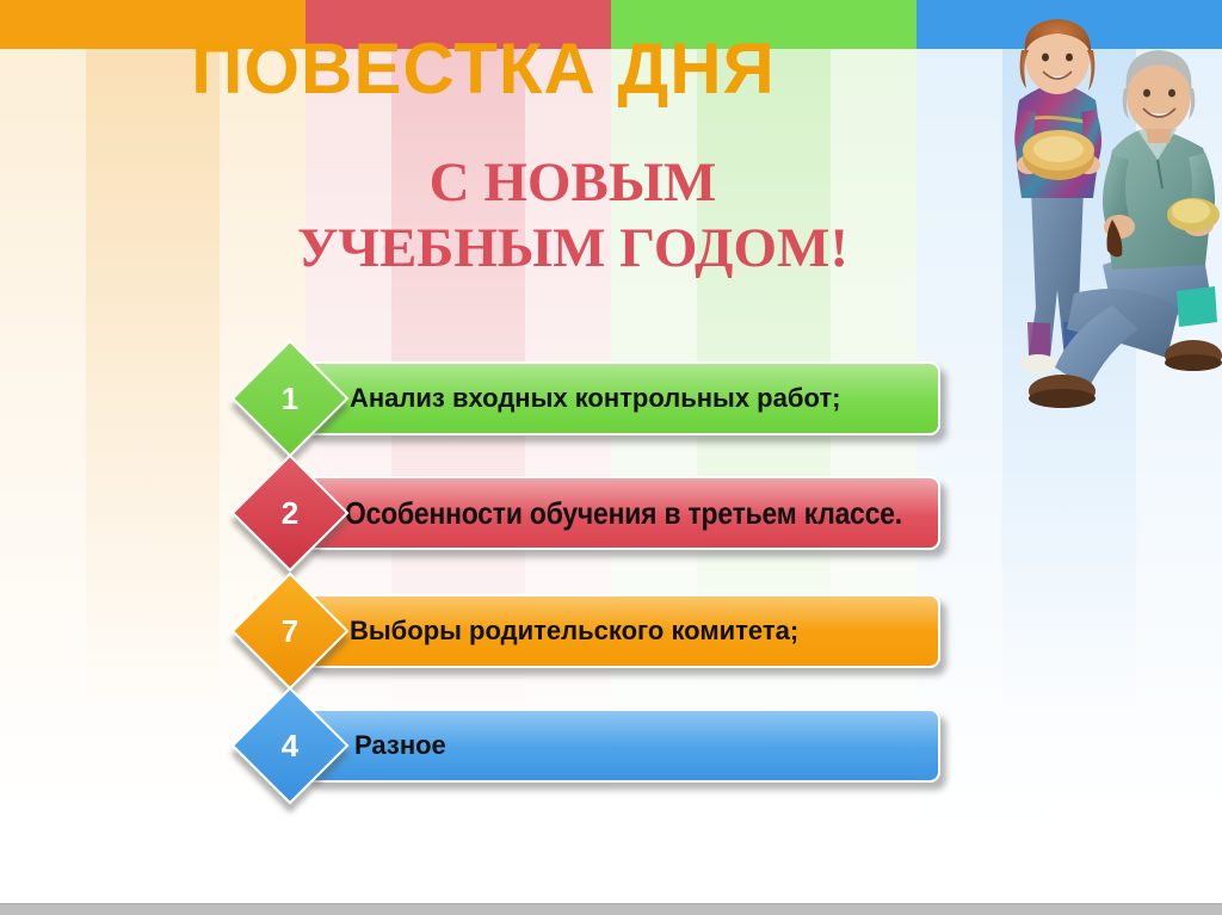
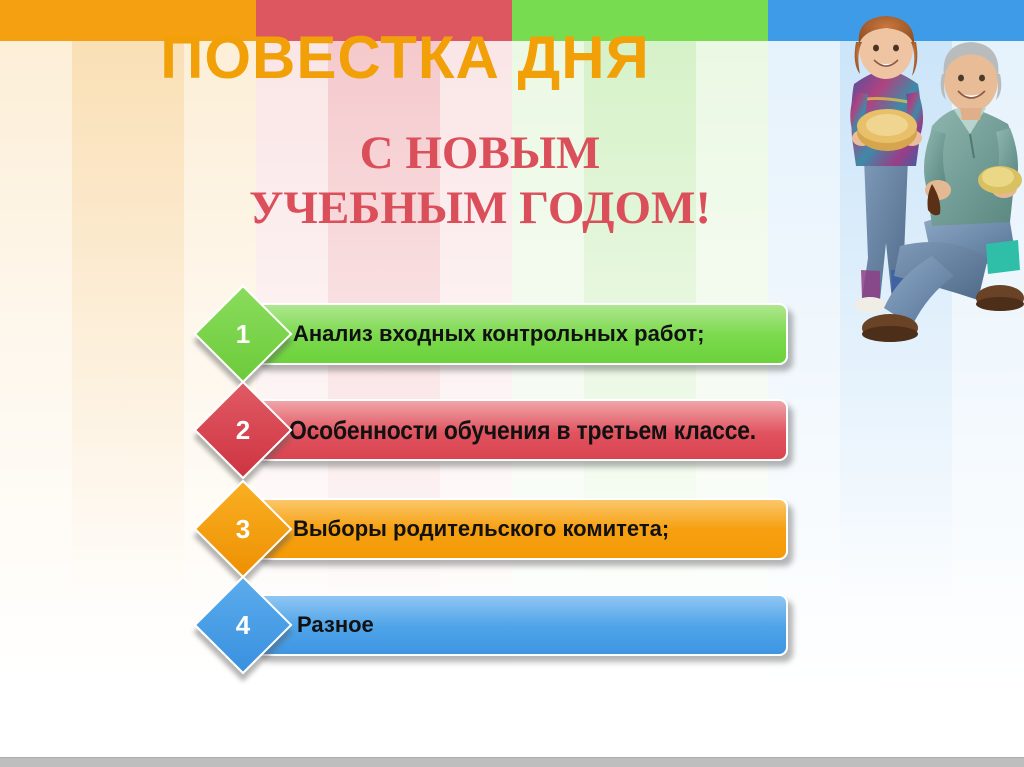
  ПОВЕСТКА ДНЯ
  С НОВЫМ
  УЧЕБНЫМ ГОДОМ!
  Анализ входных контрольных работ;
  1
  Особенности обучения в третьем классе.
  2
  Выборы родительского комитета;
- 7
+ 3
  Разное
  4
